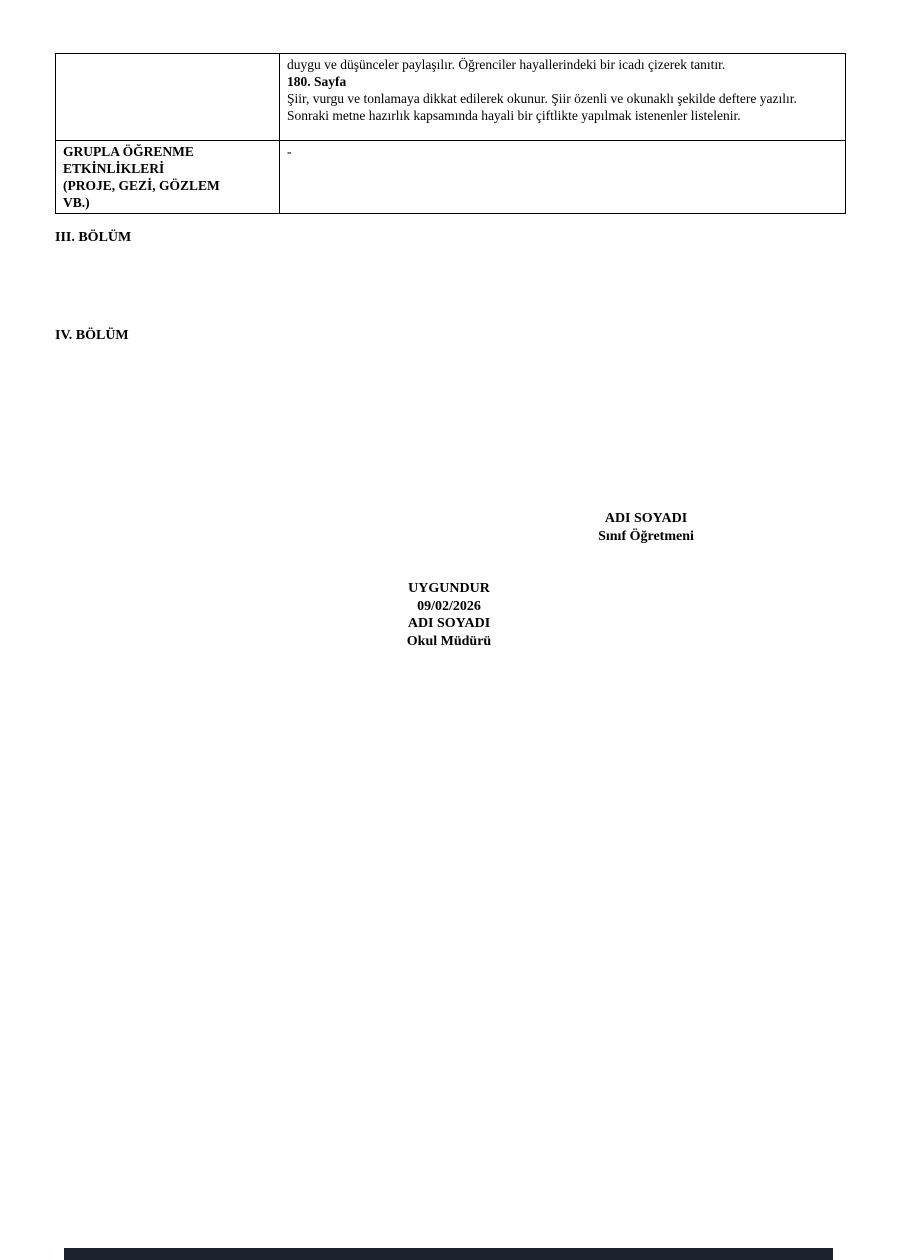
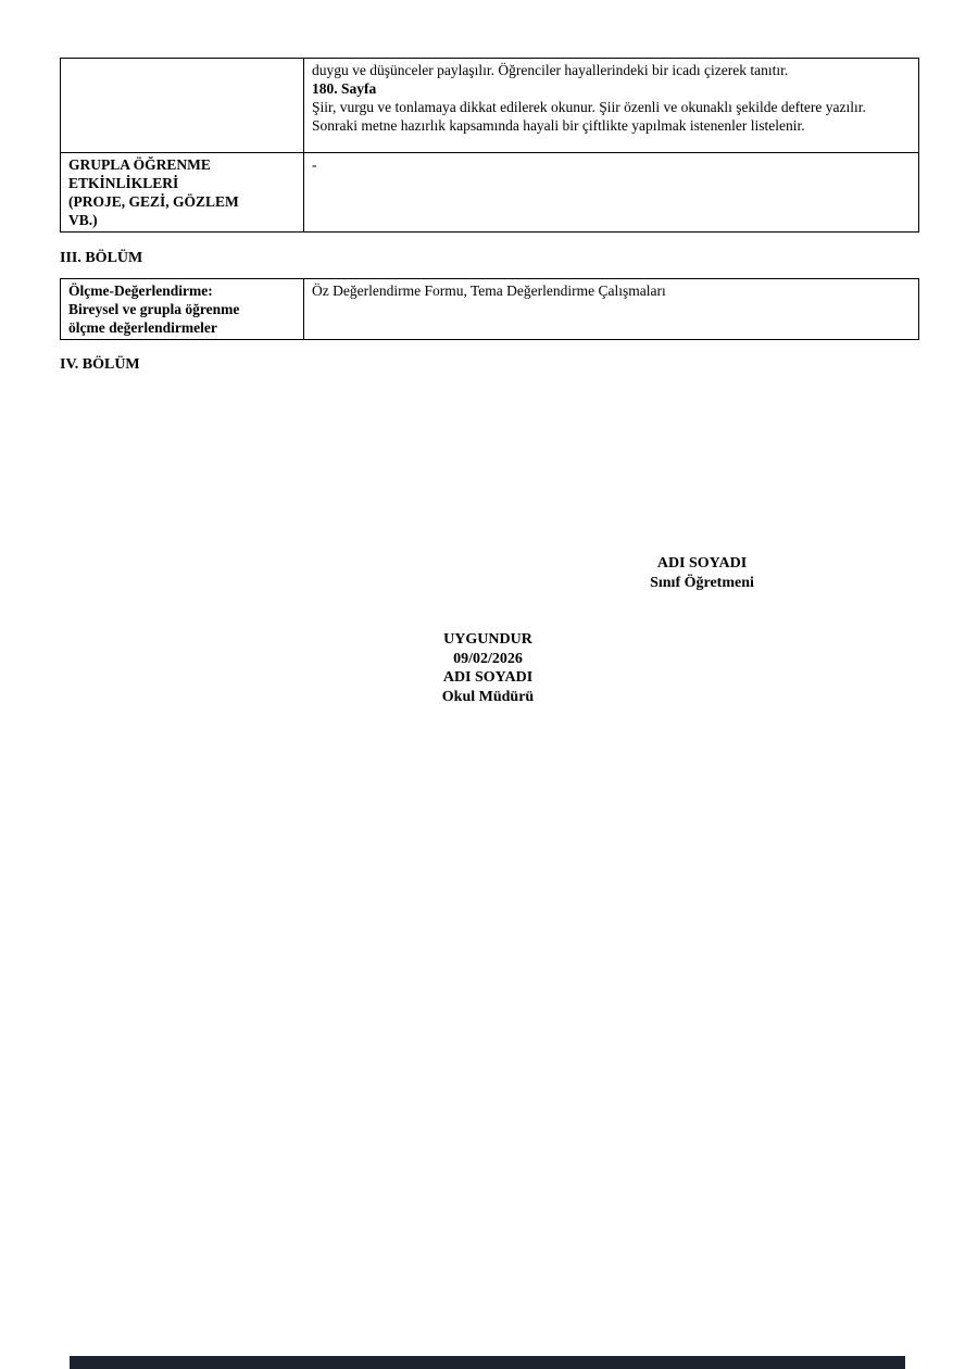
  	duygu ve düşünceler paylaşılır. Öğrenciler hayallerindeki bir icadı çizerek tanıtır. 180. Sayfa Şiir, vurgu ve tonlamaya dikkat edilerek okunur. Şiir özenli ve okunaklı şekilde deftere yazılır. Sonraki metne hazırlık kapsamında hayali bir çiftlikte yapılmak istenenler listelenir.
  GRUPLA ÖĞRENME ETKİNLİKLERİ (PROJE, GEZİ, GÖZLEM VB.)	-
  III. BÖLÜM
+ Ölçme-Değerlendirme: Bireysel ve grupla öğrenme ölçme değerlendirmeler	Öz Değerlendirme Formu, Tema Değerlendirme Çalışmaları
  IV. BÖLÜM
  ADI SOYADI
  Sınıf Öğretmeni
  UYGUNDUR
  09/02/2026
  ADI SOYADI
  Okul Müdürü
